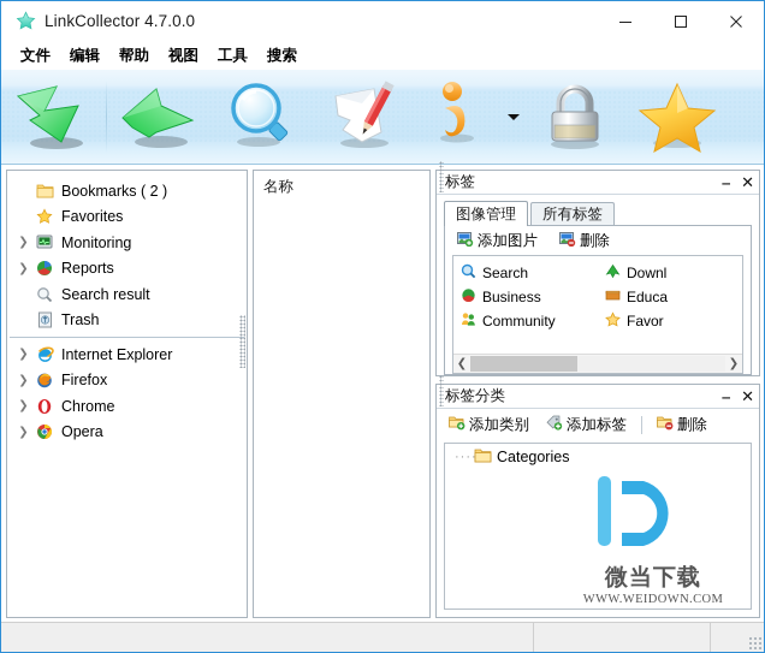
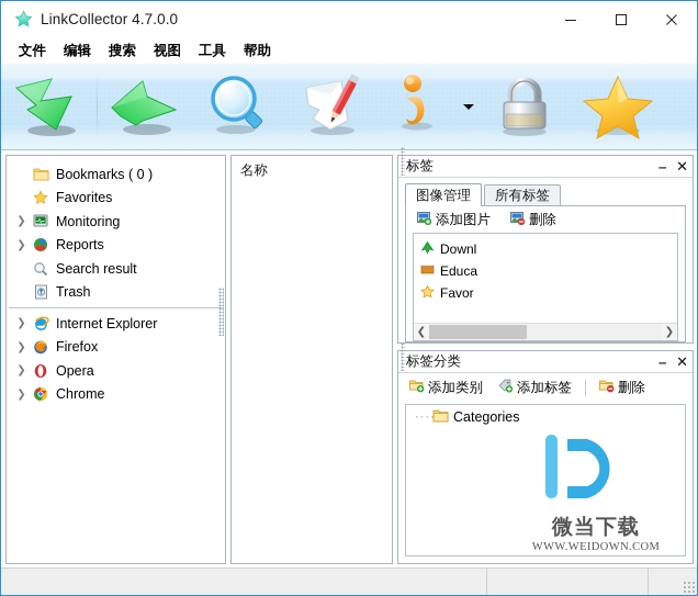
  LinkCollector 4.7.0.0
  文件
  编辑
- 帮助
+ 搜索
  视图
  工具
- 搜索
+ 帮助
- Bookmarks ( 2 )
+ Bookmarks ( 0 )
  Favorites
  ❯
  Monitoring
  ❯
  Reports
  Search result
  Trash
  ❯
  Internet Explorer
  ❯
  Firefox
  ❯
- Chrome
+ Opera
  ❯
- Opera
+ Chrome
  名称
  标签
  ‒
  ✕
  图像管理
  所有标签
  添加图片
  删除
- Search
- Business
- Community
  Downl
  Educa
  Favor
  ❮
  ❯
  标签分类
  ‒
  ✕
  添加类别
  添加标签
  删除
  ···
  Categories
  微当下载
  WWW.WEIDOWN.COM
